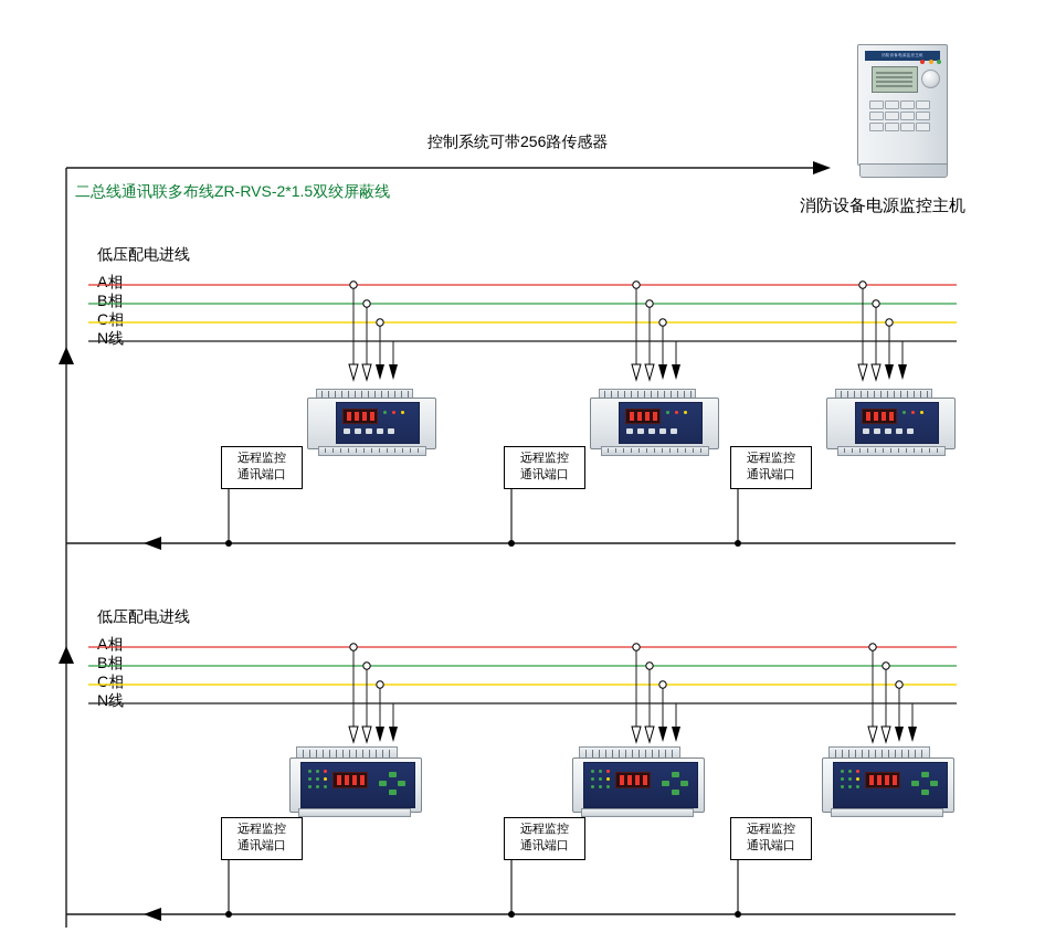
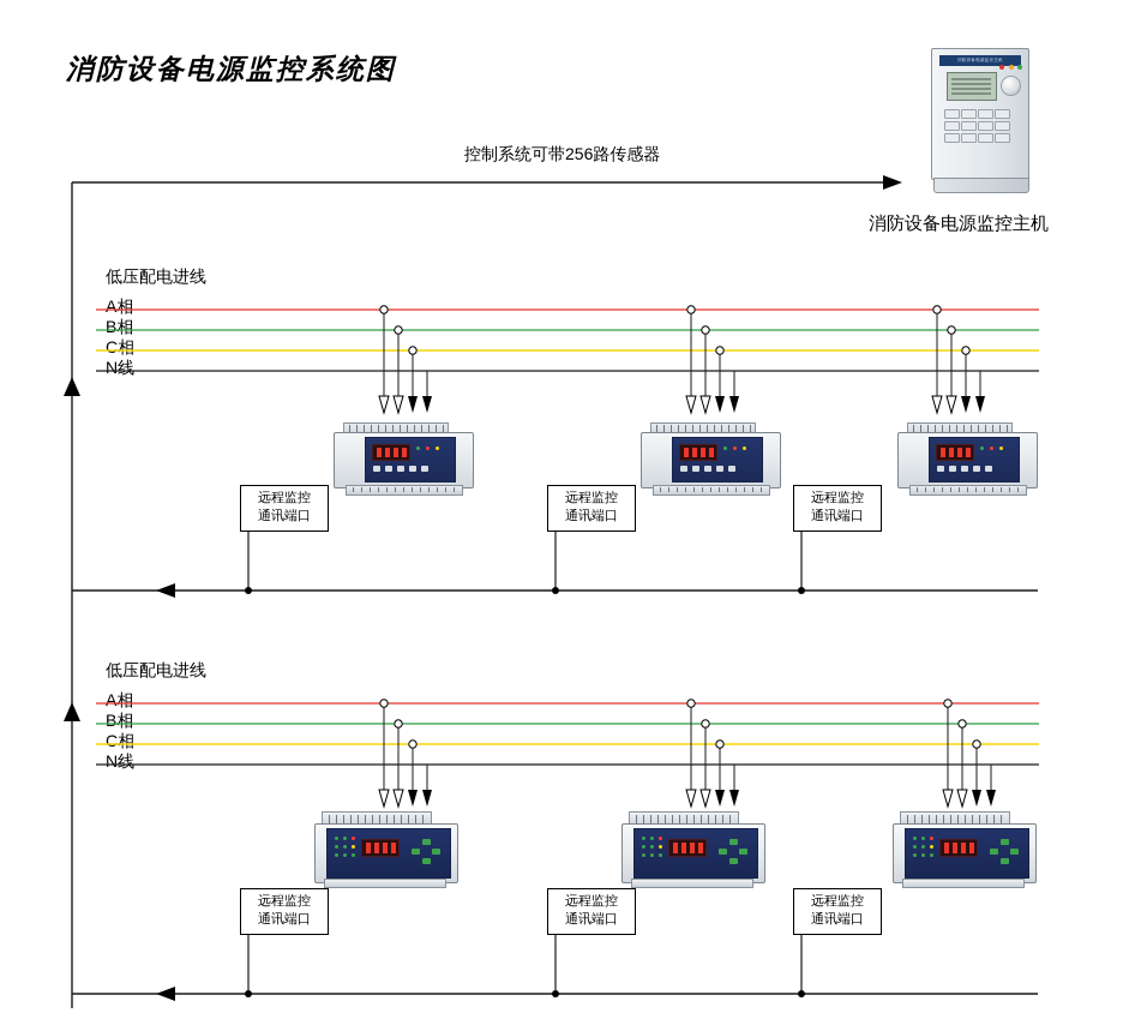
+ 消防设备电源监控系统图
  消防设备电源监控主机
  控制系统可带256路传感器
- 二总线通讯联多布线ZR-RVS-2*1.5双绞屏蔽线
  低压配电进线
  A相
  B相
  C相
  N线
  低压配电进线
  A相
  B相
  C相
  N线
  远程监控
  通讯端口
  远程监控
  通讯端口
  远程监控
  通讯端口
  远程监控
  通讯端口
  远程监控
  通讯端口
  远程监控
  通讯端口
